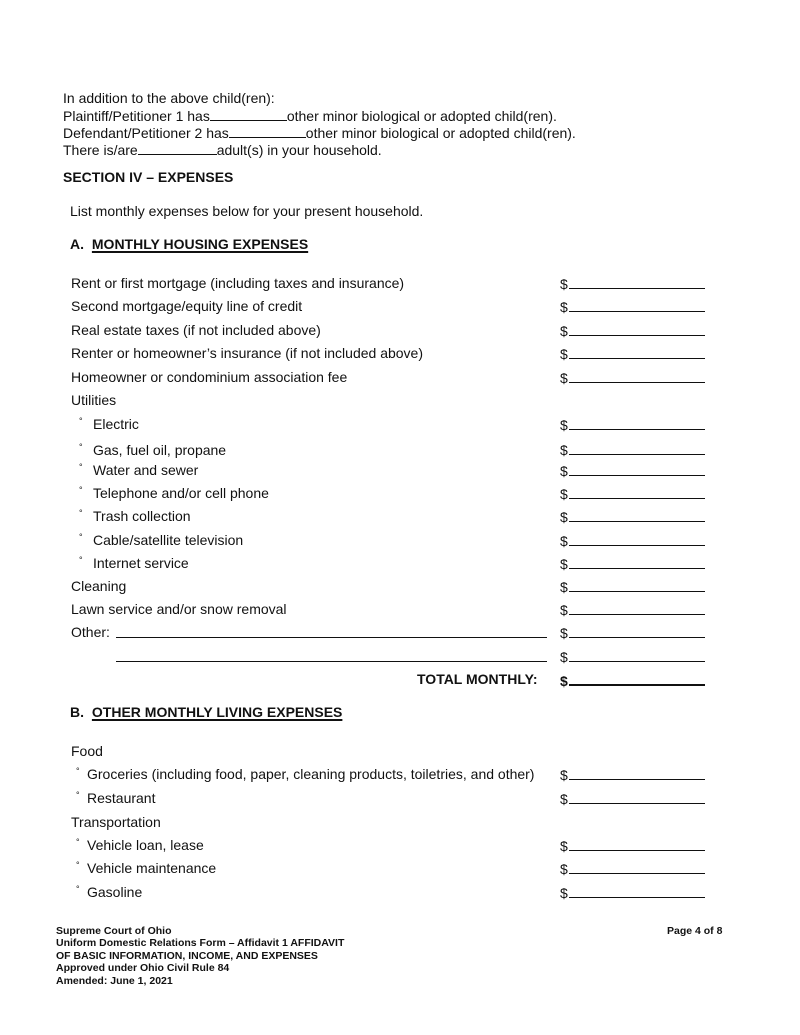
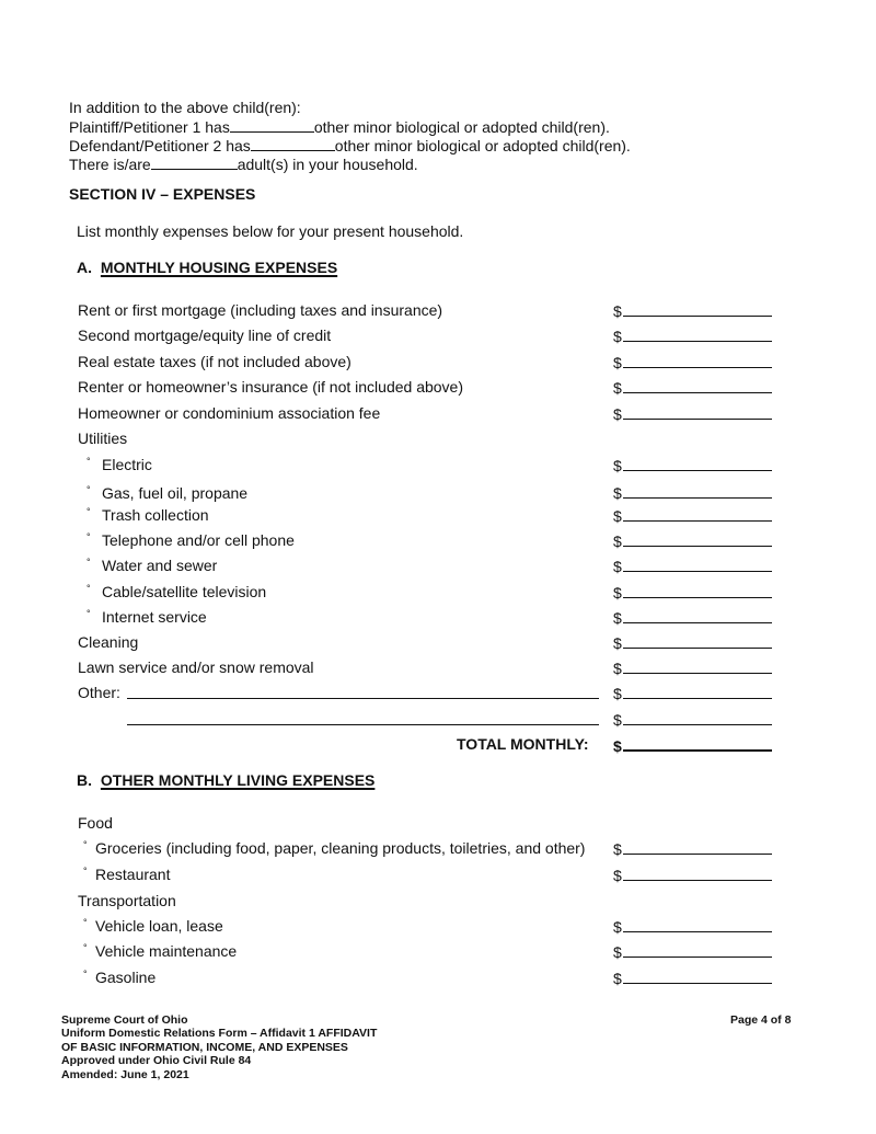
  In addition to the above child(ren):
  Plaintiff/Petitioner 1 has other minor biological or adopted child(ren).
  Defendant/Petitioner 2 has other minor biological or adopted child(ren).
  There is/are adult(s) in your household.
  SECTION IV – EXPENSES
  List monthly expenses below for your present household.
  A. MONTHLY HOUSING EXPENSES
  Rent or first mortgage (including taxes and insurance)
  $
  Second mortgage/equity line of credit
  $
  Real estate taxes (if not included above)
  $
  Renter or homeowner’s insurance (if not included above)
  $
  Homeowner or condominium association fee
  $
  Utilities
  °
  Electric
  $
  °
  Gas, fuel oil, propane
  $
  °
- Water and sewer
+ Trash collection
  $
  °
  Telephone and/or cell phone
  $
  °
- Trash collection
+ Water and sewer
  $
  °
  Cable/satellite television
  $
  °
  Internet service
  $
  Cleaning
  $
  Lawn service and/or snow removal
  $
  Other:
  $
  $
  TOTAL MONTHLY:
  $
  B. OTHER MONTHLY LIVING EXPENSES
  Food
  °
  Groceries (including food, paper, cleaning products, toiletries, and other)
  $
  °
  Restaurant
  $
  Transportation
  °
  Vehicle loan, lease
  $
  °
  Vehicle maintenance
  $
  °
  Gasoline
  $
  Supreme Court of Ohio
  Uniform Domestic Relations Form – Affidavit 1 AFFIDAVIT
  OF BASIC INFORMATION, INCOME, AND EXPENSES
  Approved under Ohio Civil Rule 84
  Amended: June 1, 2021
  Page 4 of 8
